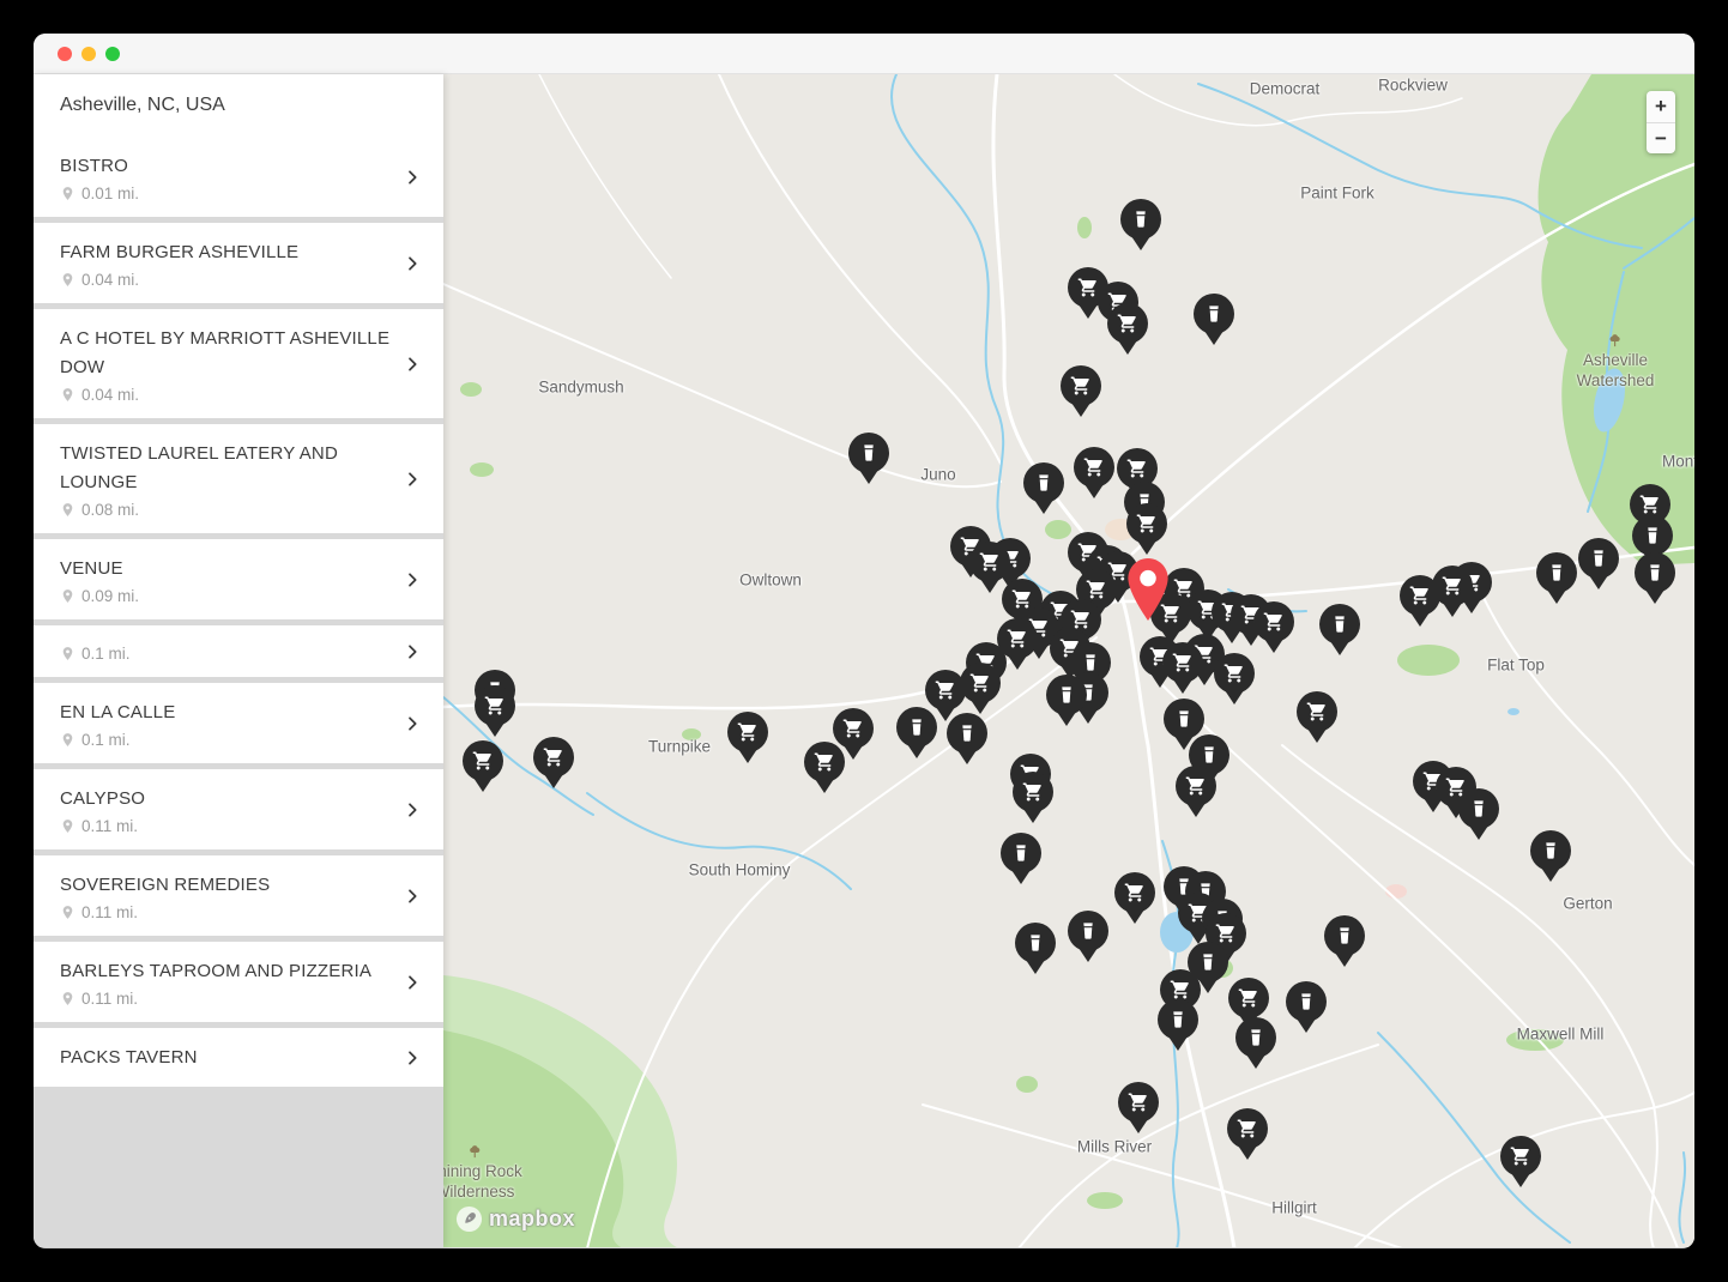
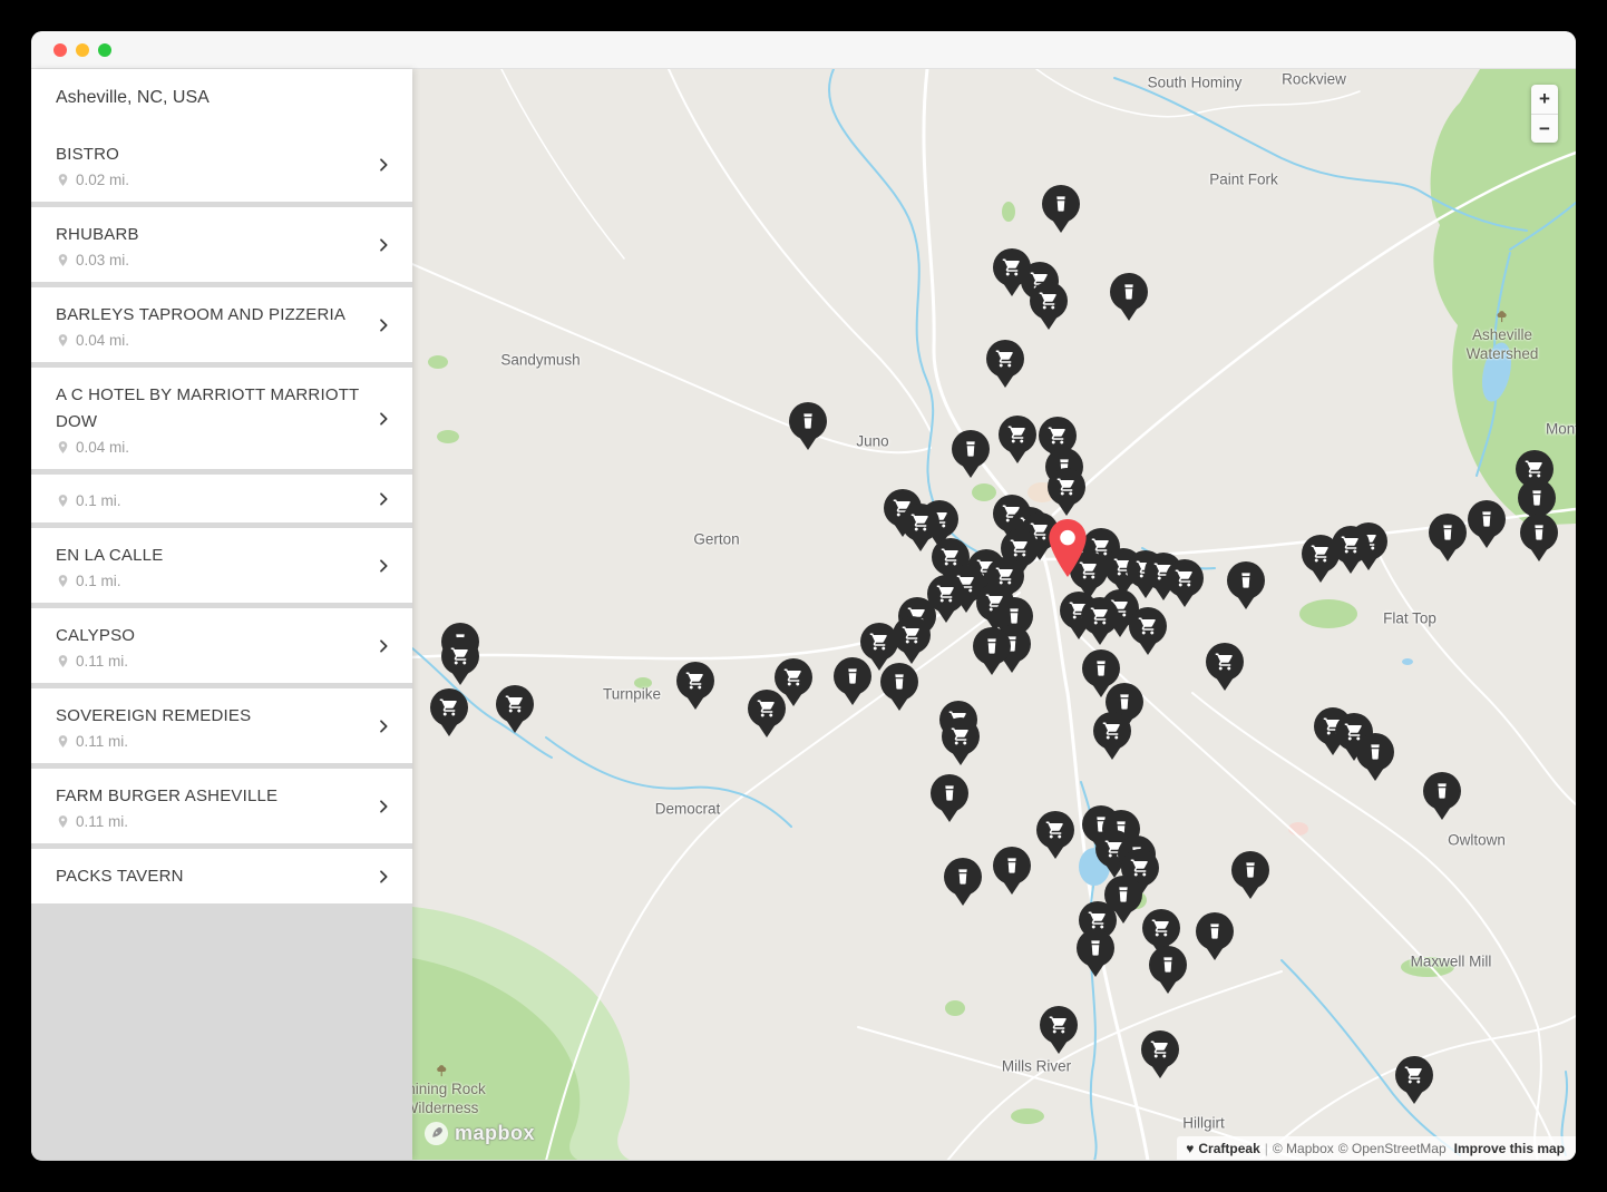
  Asheville, NC, USA
  BISTRO
- 0.01 mi.
+ 0.02 mi.
+ RHUBARB
+ 0.03 mi.
- FARM BURGER ASHEVILLE
+ BARLEYS TAPROOM AND PIZZERIA
  0.04 mi.
- A C HOTEL BY MARRIOTT ASHEVILLE DOW
+ A C HOTEL BY MARRIOTT MARRIOTT DOW
  0.04 mi.
- TWISTED LAUREL EATERY AND LOUNGE
- 0.08 mi.
- VENUE
- 0.09 mi.
  0.1 mi.
  EN LA CALLE
  0.1 mi.
  CALYPSO
  0.11 mi.
  SOVEREIGN REMEDIES
  0.11 mi.
- BARLEYS TAPROOM AND PIZZERIA
+ FARM BURGER ASHEVILLE
  0.11 mi.
  PACKS TAVERN
- Democrat
+ South Hominy
  Rockview
  Paint Fork
  Sandymush
  Juno
- Owltown
+ Gerton
  Turnpike
- South Hominy
+ Democrat
  Flat Top
- Gerton
+ Owltown
  Maxwell Mill
  Mills River
  Hillgirt
  Mon
  Asheville
  Watershed
  ining Rock
  ilderness
  +
  −
  mapbox
+ ♥
+ Craftpeak
+ |
+ © Mapbox
+ © OpenStreetMap
+ Improve this map
